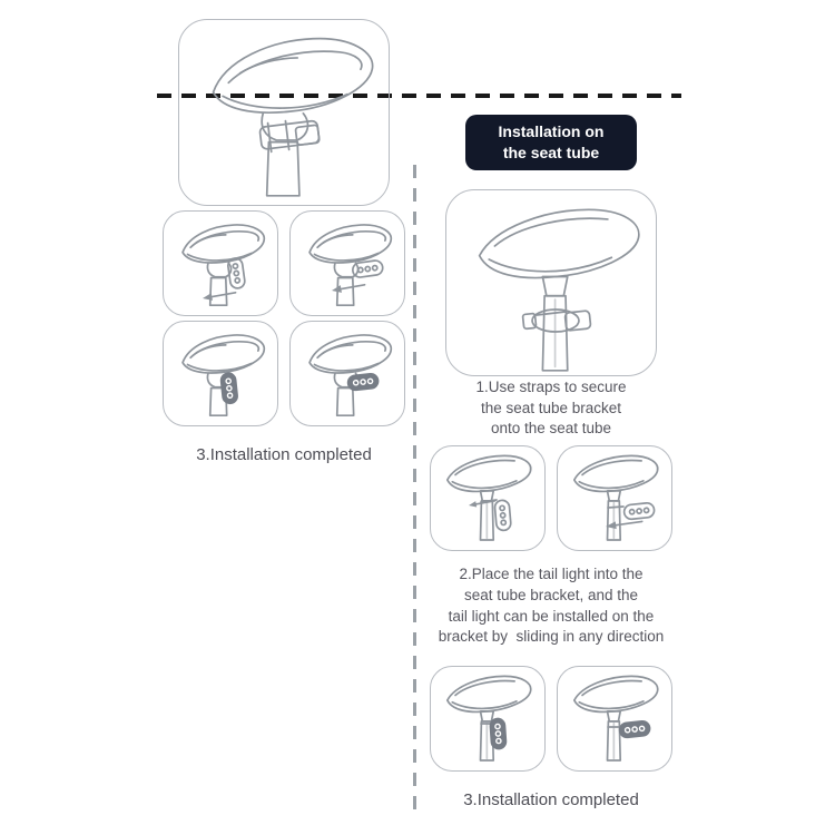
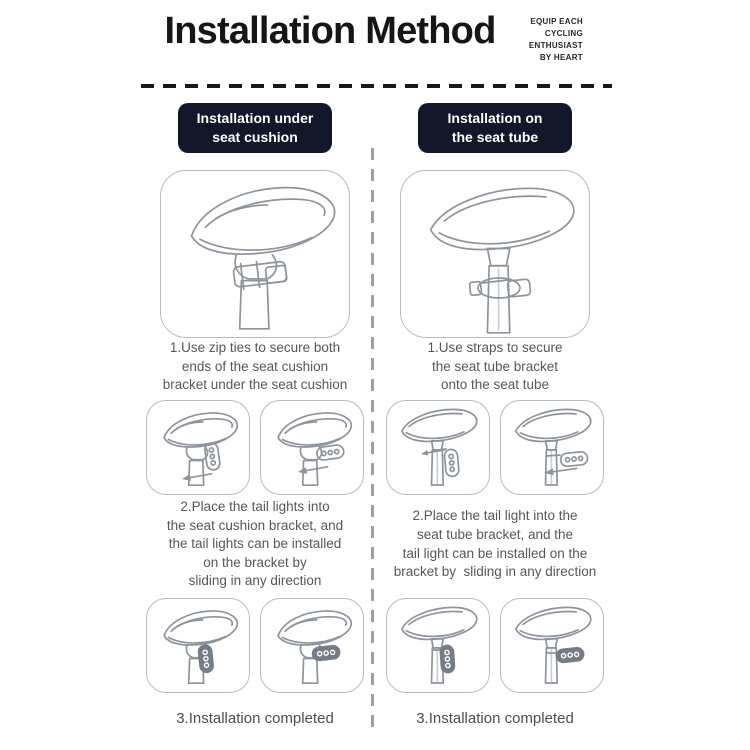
+ Installation Method
+ EQUIP EACH
+ CYCLING
+ ENTHUSIAST
+ BY HEART
+ Installation under
+ seat cushion
+ 1.Use zip ties to secure both
+ ends of the seat cushion
+ bracket under the seat cushion
+ 2.Place the tail lights into
+ the seat cushion bracket, and
+ the tail lights can be installed
+ on the bracket by
+ sliding in any direction
  3.Installation completed
  Installation on
  the seat tube
  1.Use straps to secure
  the seat tube bracket
  onto the seat tube
  2.Place the tail light into the
  seat tube bracket, and the
  tail light can be installed on the
  bracket by sliding in any direction
  3.Installation completed
